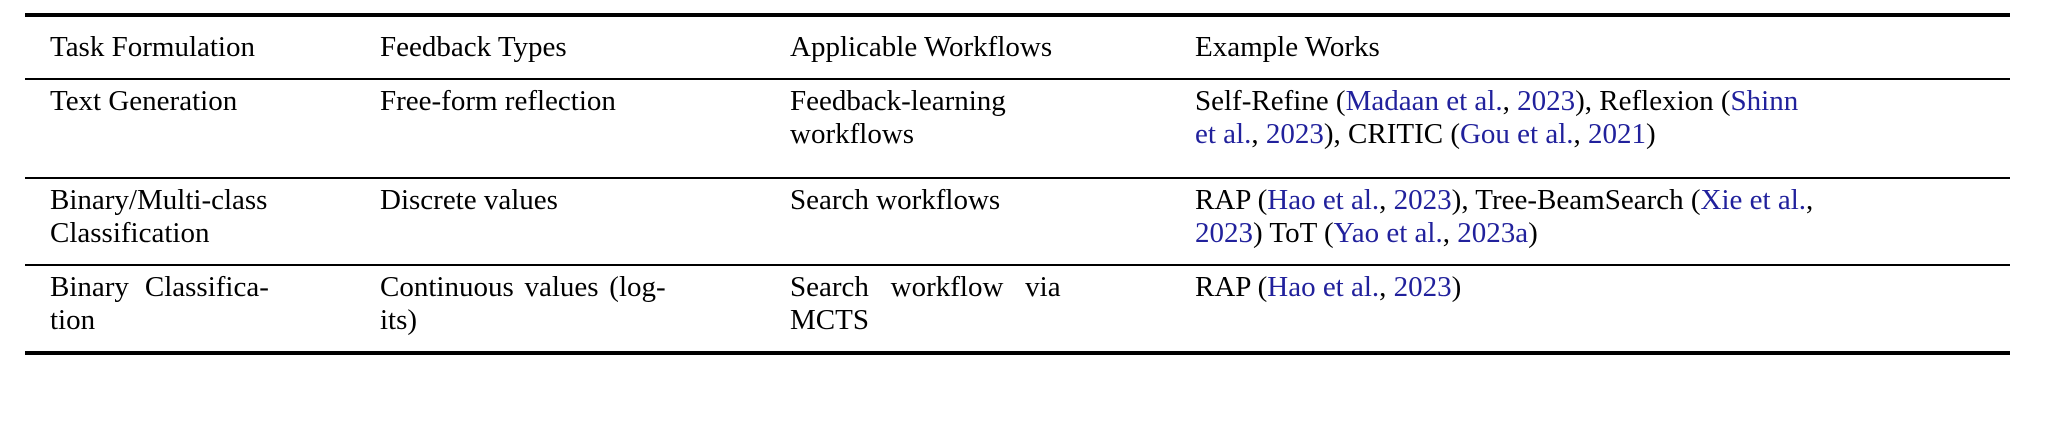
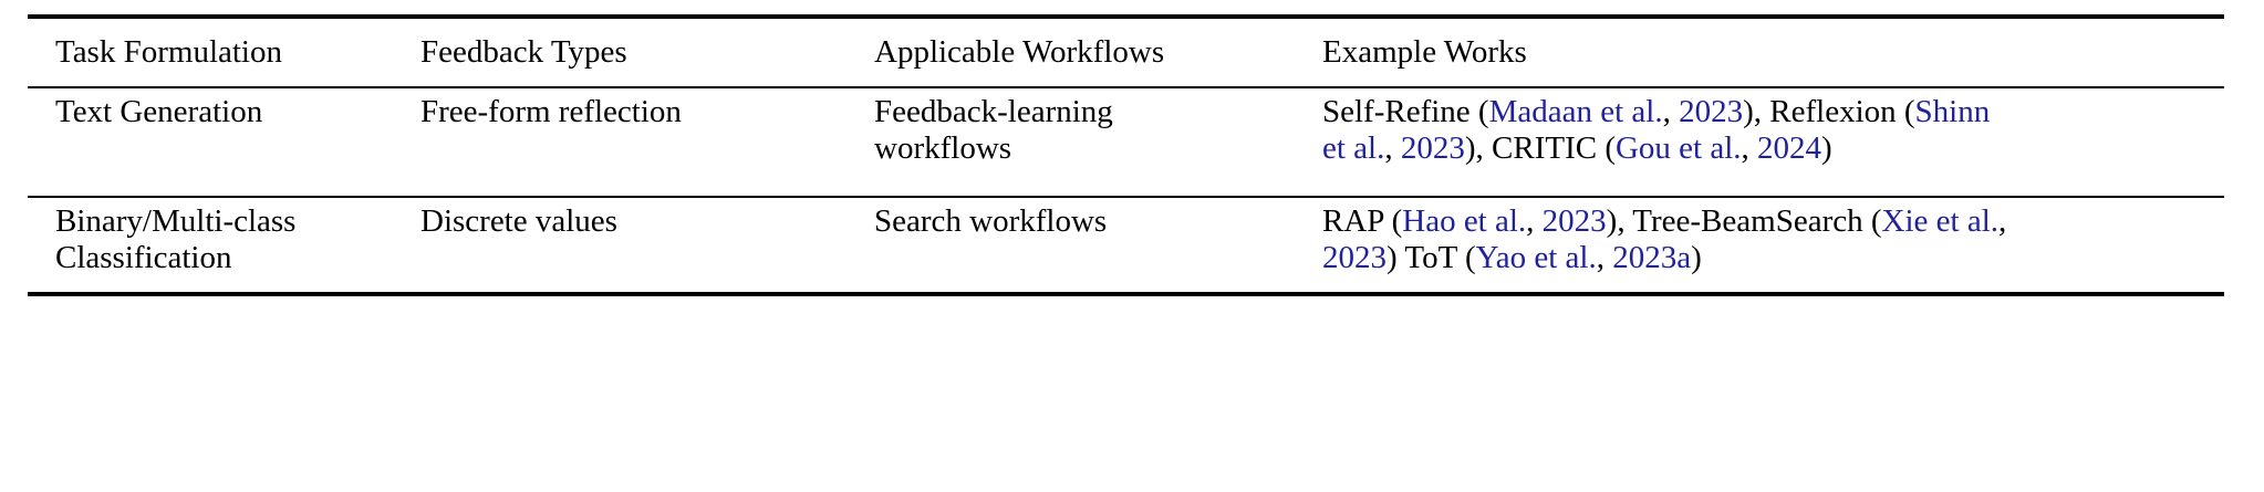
  Task Formulation	Feedback Types	Applicable Workflows	Example Works
- Text Generation	Free-form reflection	Feedback-learning workflows	Self-Refine (Madaan et al., 2023), Reflexion (Shinn et al., 2023), CRITIC (Gou et al., 2021)
+ Text Generation	Free-form reflection	Feedback-learning workflows	Self-Refine (Madaan et al., 2023), Reflexion (Shinn et al., 2023), CRITIC (Gou et al., 2024)
  Binary/Multi-class Classification	Discrete values	Search workflows	RAP (Hao et al., 2023), Tree-BeamSearch (Xie et al., 2023) ToT (Yao et al., 2023a)
- Binary Classifica- tion	Continuous values (log- its)	Search workflow via MCTS	RAP (Hao et al., 2023)
